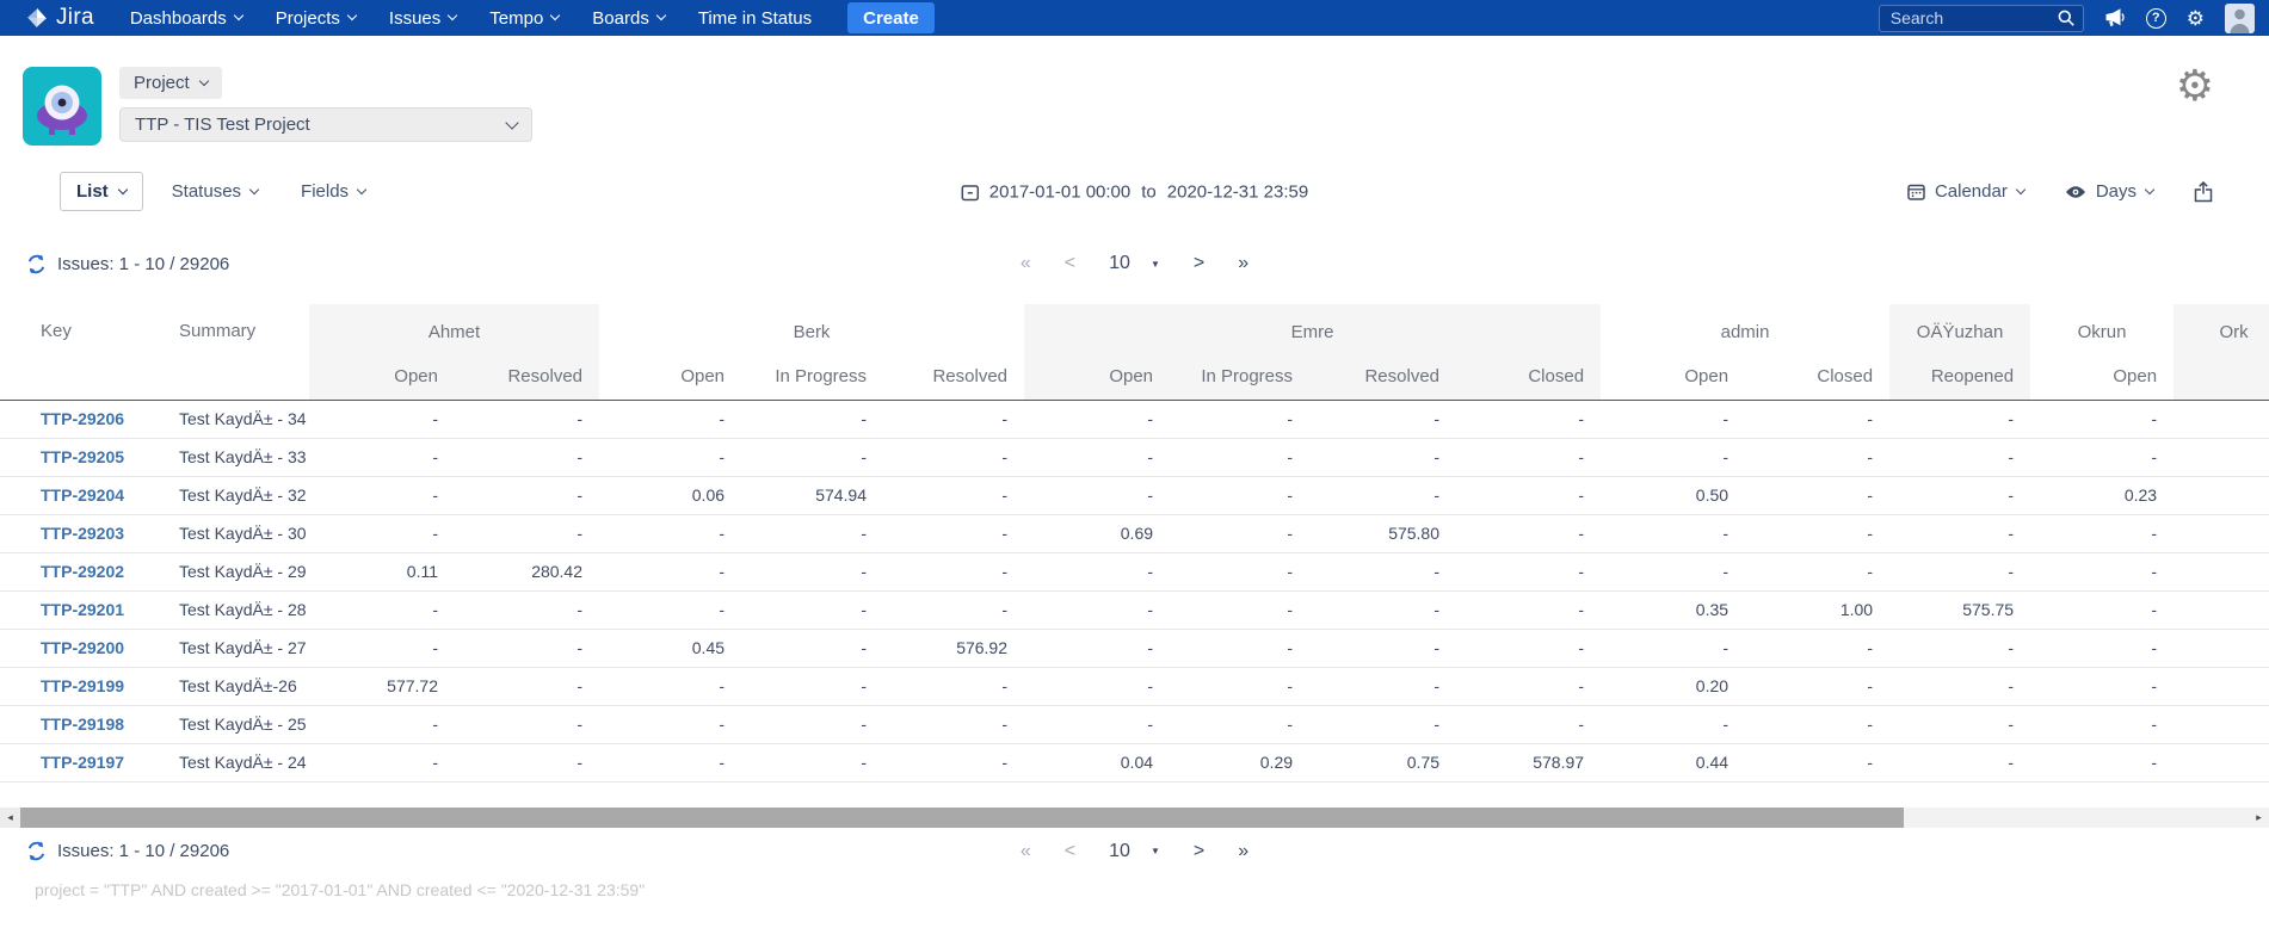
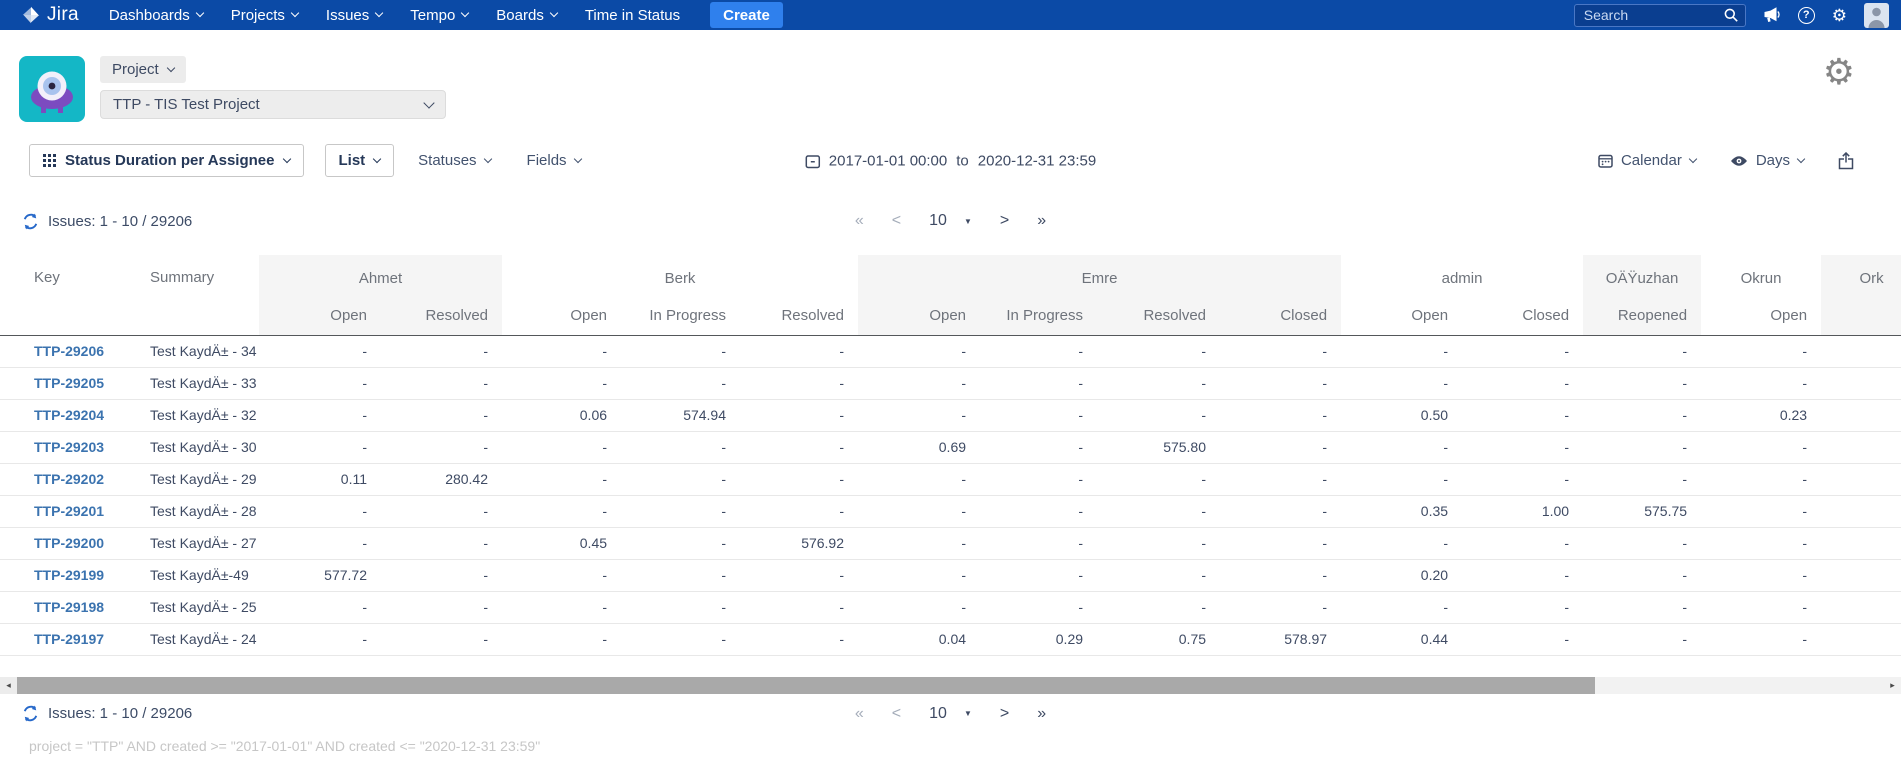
  Jira
  Dashboards
  Projects
  Issues
  Tempo
  Boards
  Time in Status
  Create
  Search
  ?
  ⚙
  Project
  TTP - TIS Test Project
  ⚙
+ Status Duration per Assignee
  List
  Statuses
  Fields
  2017-01-01 00:00
  to
  2020-12-31 23:59
  Calendar
  Days
  Issues: 1 - 10 / 29206
  «
  <
  10
  ▼
  >
  »
  Key	Summary	Ahmet	Berk	Emre	admin	OÄŸuzhan	Okrun	Ork
  Open	Resolved	Open	In Progress	Resolved	Open	In Progress	Resolved	Closed	Open	Closed	Reopened	Open
  TTP-29206	Test KaydÄ± - 34	-	-	-	-	-	-	-	-	-	-	-	-	-
  TTP-29205	Test KaydÄ± - 33	-	-	-	-	-	-	-	-	-	-	-	-	-
  TTP-29204	Test KaydÄ± - 32	-	-	0.06	574.94	-	-	-	-	-	0.50	-	-	0.23
  TTP-29203	Test KaydÄ± - 30	-	-	-	-	-	0.69	-	575.80	-	-	-	-	-
  TTP-29202	Test KaydÄ± - 29	0.11	280.42	-	-	-	-	-	-	-	-	-	-	-
  TTP-29201	Test KaydÄ± - 28	-	-	-	-	-	-	-	-	-	0.35	1.00	575.75	-
  TTP-29200	Test KaydÄ± - 27	-	-	0.45	-	576.92	-	-	-	-	-	-	-	-
- TTP-29199	Test KaydÄ±-26	577.72	-	-	-	-	-	-	-	-	0.20	-	-	-
+ TTP-29199	Test KaydÄ±-49	577.72	-	-	-	-	-	-	-	-	0.20	-	-	-
  TTP-29198	Test KaydÄ± - 25	-	-	-	-	-	-	-	-	-	-	-	-	-
  TTP-29197	Test KaydÄ± - 24	-	-	-	-	-	0.04	0.29	0.75	578.97	0.44	-	-	-
  ◂
  ▸
  Issues: 1 - 10 / 29206
  «
  <
  10
  ▼
  >
  »
  project = "TTP" AND created >= "2017-01-01" AND created <= "2020-12-31 23:59"
